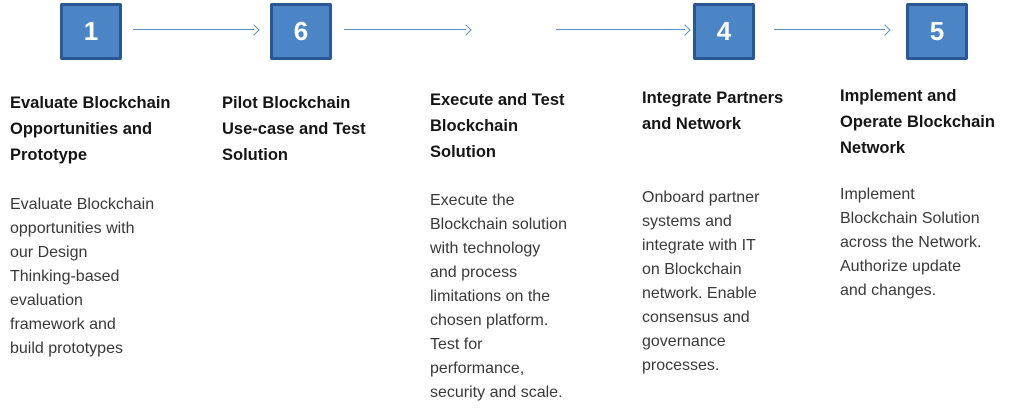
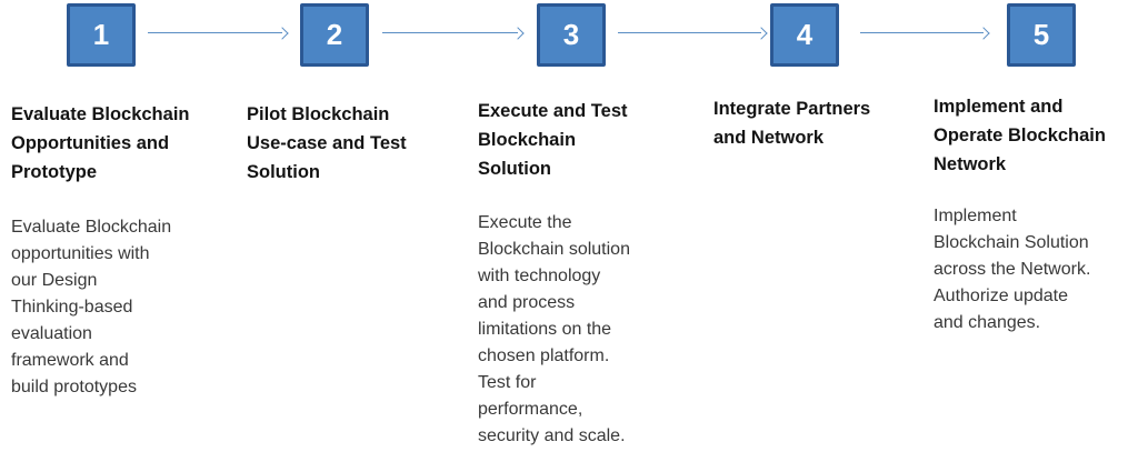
  1
- 6
+ 2
+ 3
  4
  5
  Evaluate Blockchain
  Opportunities and
  Prototype
  Pilot Blockchain
  Use-case and Test
  Solution
  Execute and Test
  Blockchain
  Solution
  Integrate Partners
  and Network
  Implement and
  Operate Blockchain
  Network
  Evaluate Blockchain
  opportunities with
  our Design
  Thinking-based
  evaluation
  framework and
  build prototypes
  Execute the
  Blockchain solution
  with technology
  and process
  limitations on the
  chosen platform.
  Test for
  performance,
  security and scale.
- Onboard partner
- systems and
- integrate with IT
- on Blockchain
- network. Enable
- consensus and
- governance
- processes.
  Implement
  Blockchain Solution
  across the Network.
  Authorize update
  and changes.
